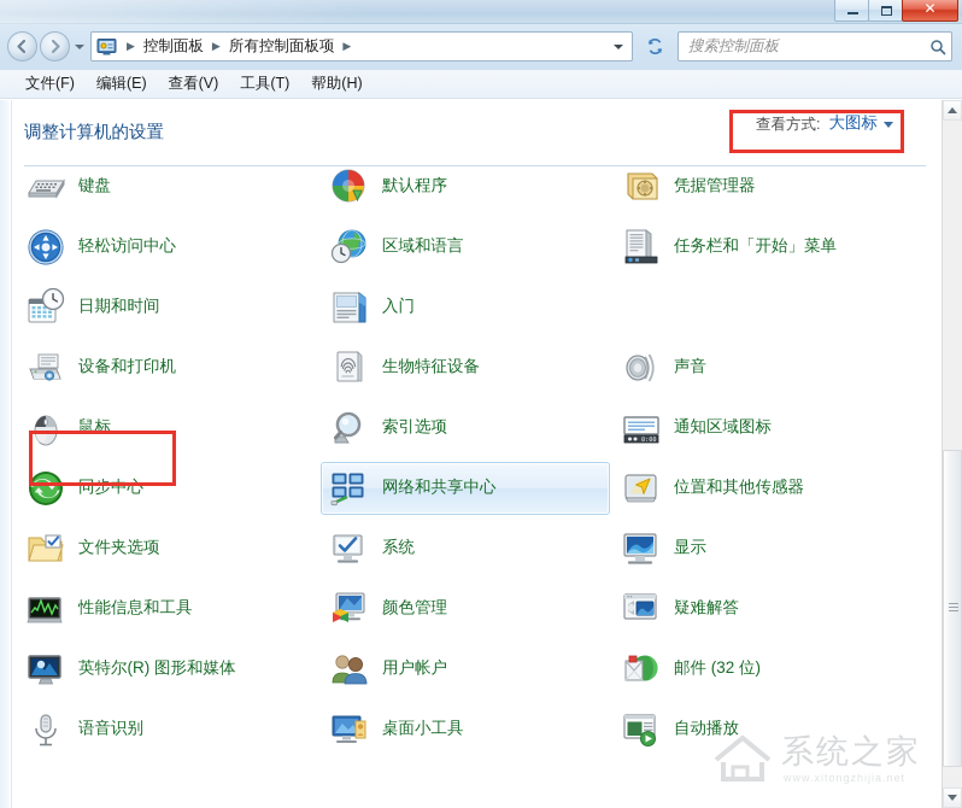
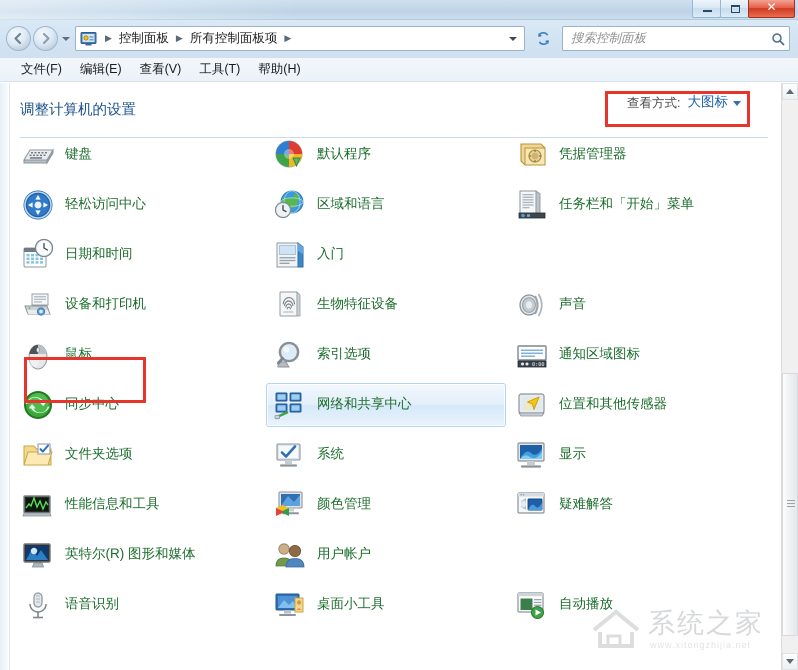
  ✕
  ▶
  控制面板
  ▶
  所有控制面板项
  ▶
  搜索控制面板
  文件(F)
  编辑(E)
  查看(V)
  工具(T)
  帮助(H)
  调整计算机的设置
  查看方式:
  大图标
  键盘
  轻松访问中心
  日期和时间
  设备和打印机
  鼠标
  同步中心
  文件夹选项
  性能信息和工具
  英特尔(R) 图形和媒体
  语音识别
  默认程序
  区域和语言
  入门
  生物特征设备
  索引选项
  网络和共享中心
  系统
  颜色管理
  用户帐户
  桌面小工具
  凭据管理器
  任务栏和「开始」菜单
  声音
  通知区域图标
  位置和其他传感器
  显示
  疑难解答
- 邮件 (32 位)
  自动播放
  系统之家
  www.xitongzhijia.net
